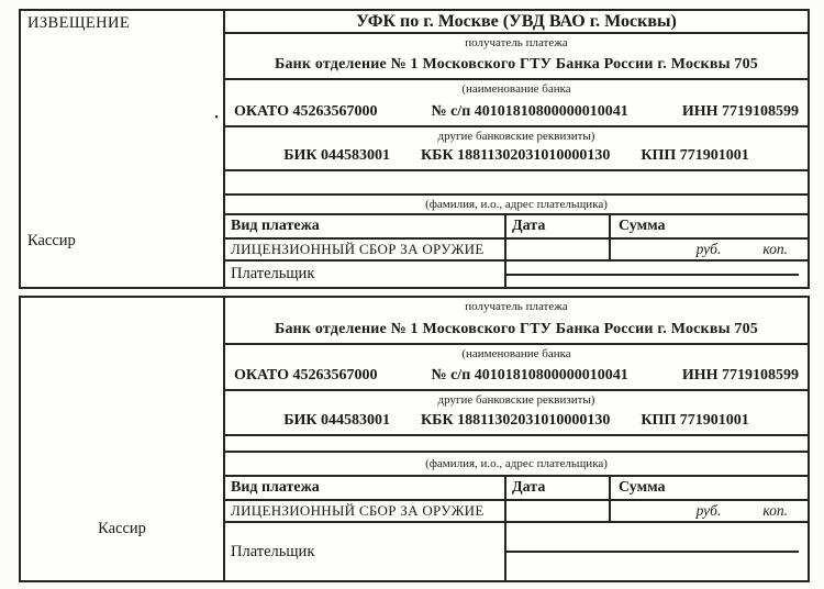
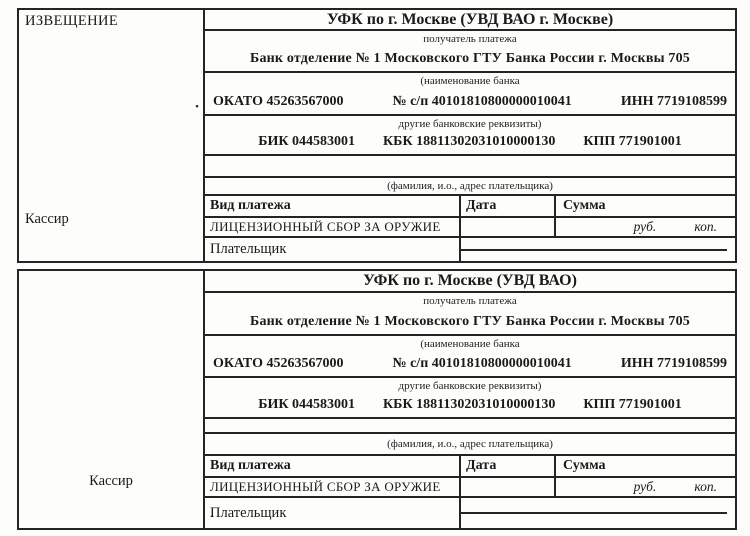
  ИЗВЕЩЕНИЕ
  Кассир
  •
- УФК по г. Москве (УВД ВАО г. Москвы)
+ УФК по г. Москве (УВД ВАО г. Москве)
  получатель платежа
  Банк отделение № 1 Московского ГТУ Банка России г. Москвы 705
  (наименование банка
  ОКАТО 45263567000
  № с/п 40101810800000010041
  ИНН 7719108599
  другие банковские реквизиты)
  БИК 044583001
  КБК 18811302031010000130
  КПП 771901001
  (фамилия, и.о., адрес плательщика)
  Вид платежа
  Дата
  Сумма
  ЛИЦЕНЗИОННЫЙ СБОР ЗА ОРУЖИЕ
  руб.
  коп.
  Плательщик
  Кассир
+ УФК по г. Москве (УВД ВАО)
  получатель платежа
  Банк отделение № 1 Московского ГТУ Банка России г. Москвы 705
  (наименование банка
  ОКАТО 45263567000
  № с/п 40101810800000010041
  ИНН 7719108599
  другие банковские реквизиты)
  БИК 044583001
  КБК 18811302031010000130
  КПП 771901001
  (фамилия, и.о., адрес плательщика)
  Вид платежа
  Дата
  Сумма
  ЛИЦЕНЗИОННЫЙ СБОР ЗА ОРУЖИЕ
  руб.
  коп.
  Плательщик
  .
